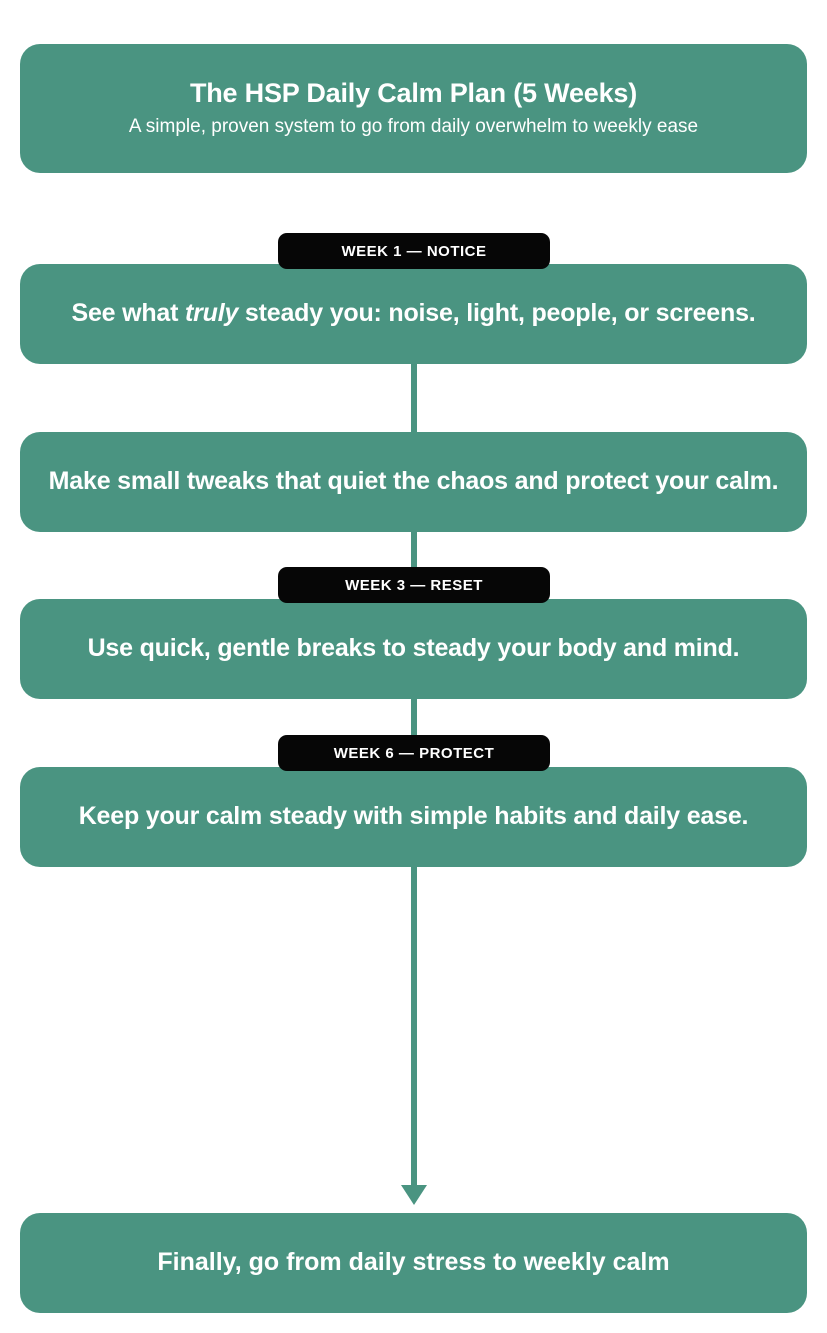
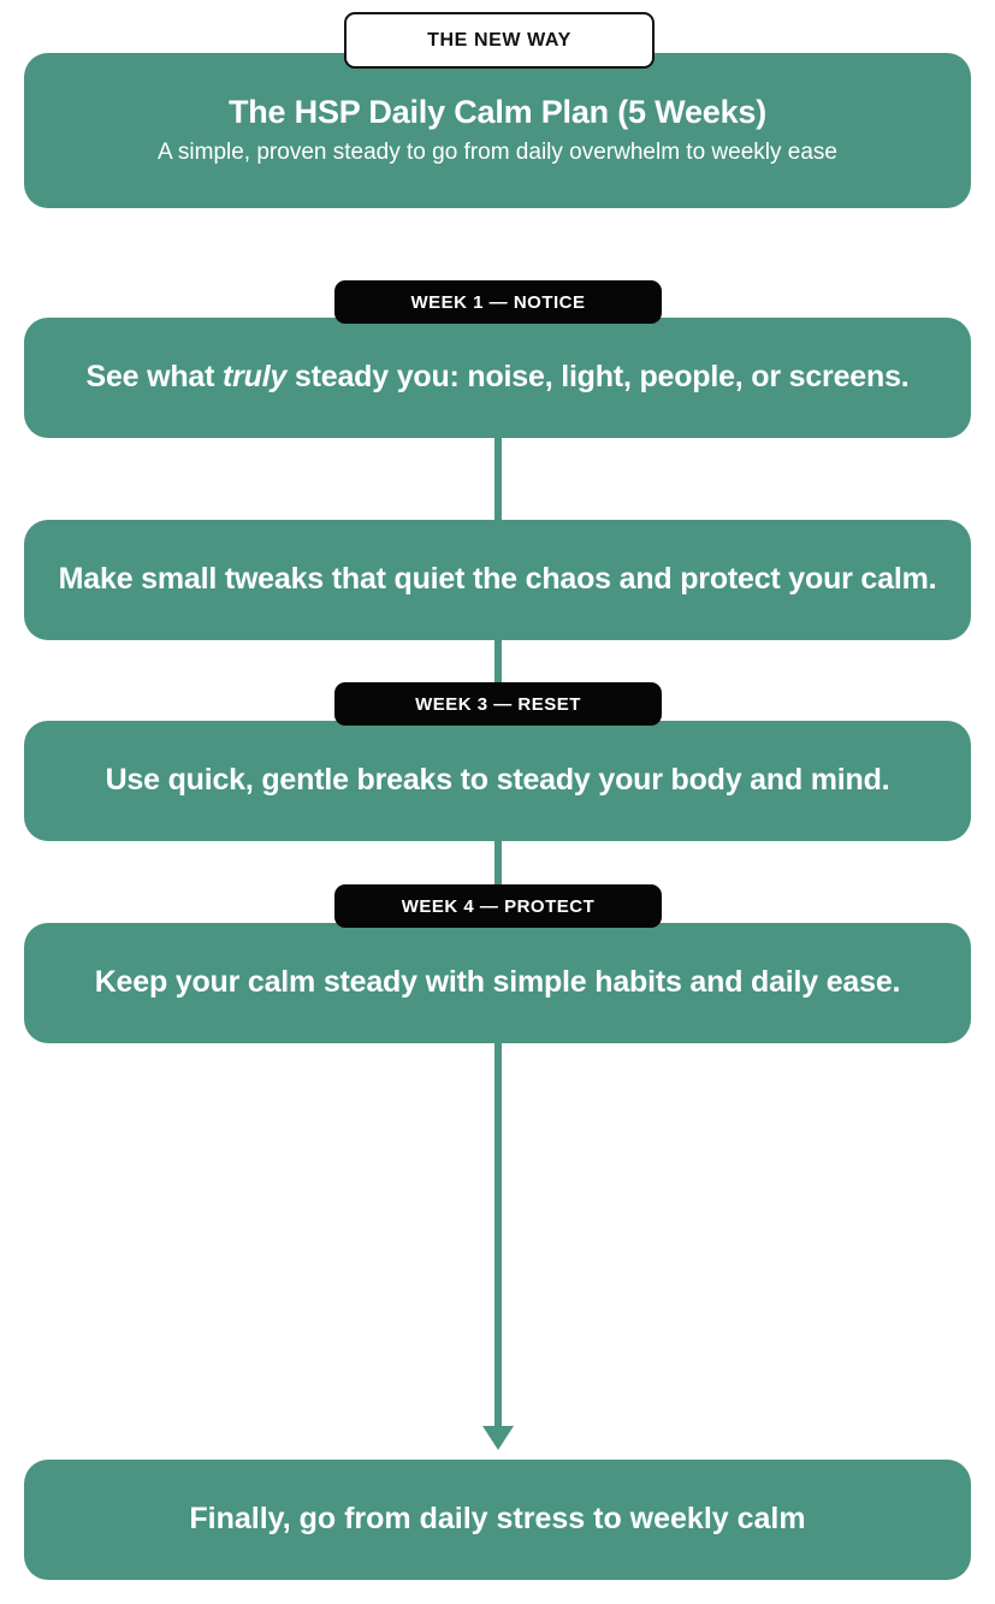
+ THE NEW WAY
  The HSP Daily Calm Plan (5 Weeks)
- A simple, proven system to go from daily overwhelm to weekly ease
+ A simple, proven steady to go from daily overwhelm to weekly ease
  WEEK 1 — NOTICE
  See what truly steady you: noise, light, people, or screens.
  Make small tweaks that quiet the chaos and protect your calm.
  WEEK 3 — RESET
  Use quick, gentle breaks to steady your body and mind.
- WEEK 6 — PROTECT
+ WEEK 4 — PROTECT
  Keep your calm steady with simple habits and daily ease.
  Finally, go from daily stress to weekly calm
